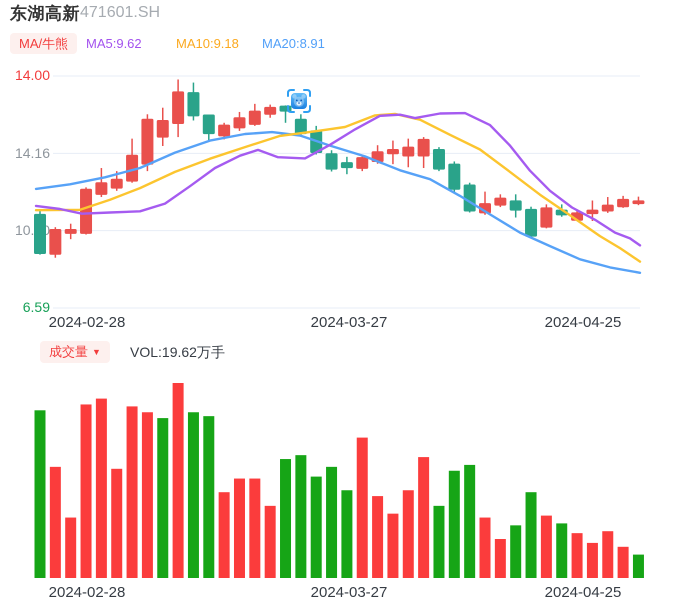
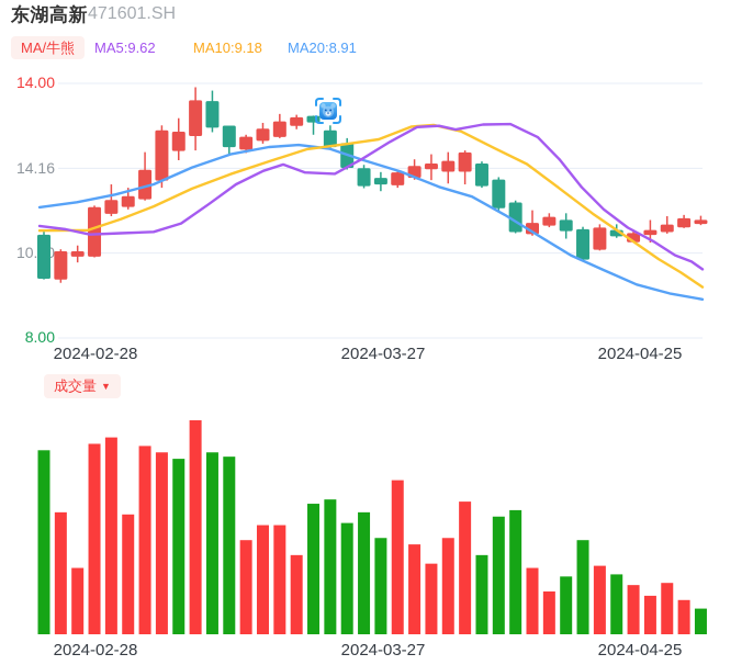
  东湖高新
  471601.SH
  MA/牛熊
  MA5:9.62
  MA10:9.18
  MA20:8.91
  14.00
  14.16
  10.0
- 6.59
+ 8.00
  2024-02-28
  2024-03-27
  2024-04-25
  成交量 ▼
- VOL:19.62万手
  2024-02-28
  2024-03-27
  2024-04-25
